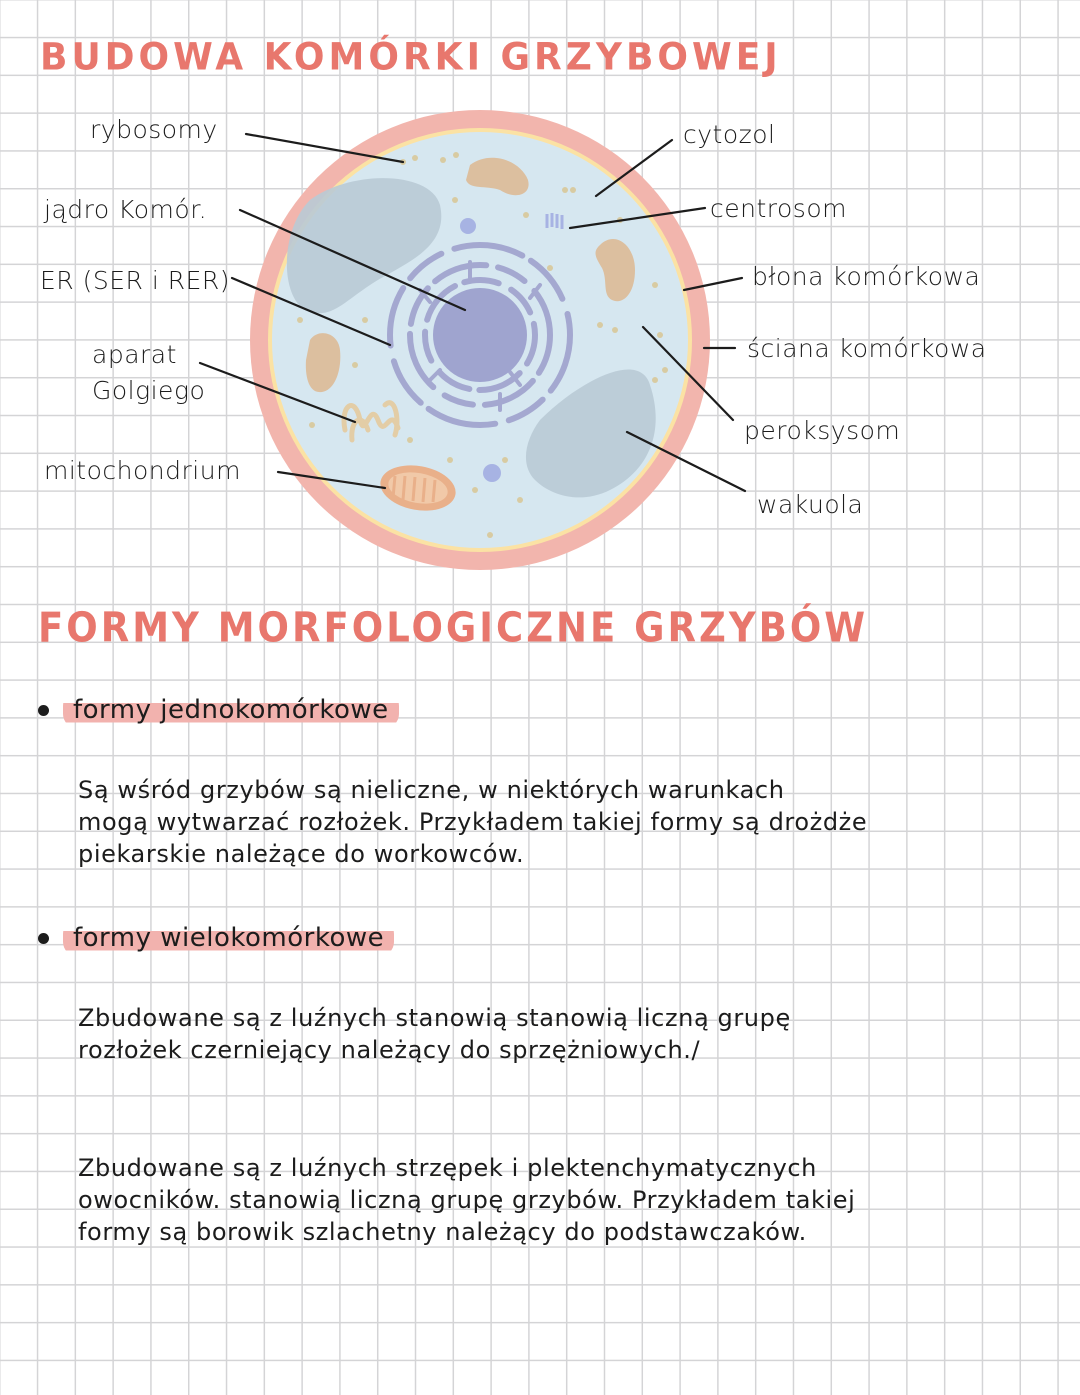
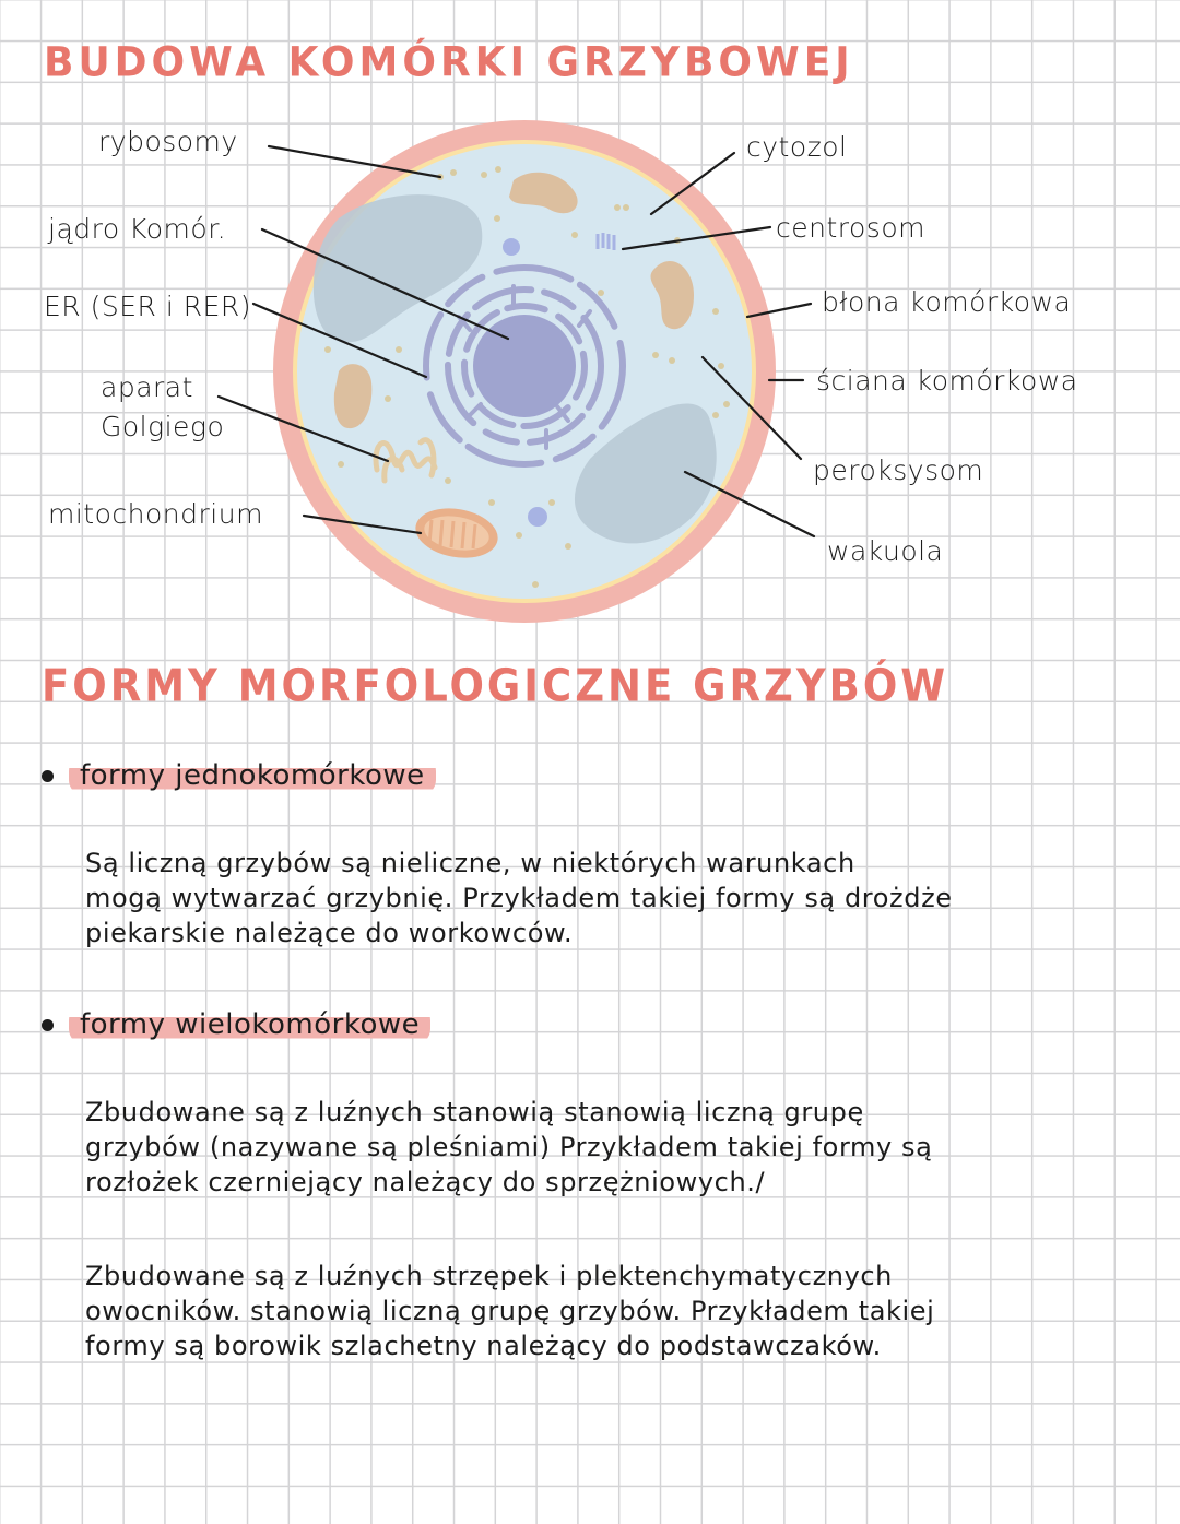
  BUDOWA KOMÓRKI GRZYBOWEJ
  rybosomy
  jądro Komór.
  ER (SER i RER)
  aparat
  Golgiego
  mitochondrium
  cytozol
  centrosom
  błona komórkowa
  ściana komórkowa
  peroksysom
  wakuola
  FORMY MORFOLOGICZNE GRZYBÓW
  formy jednokomórkowe
- Są wśród grzybów są nieliczne, w niektórych warunkach
+ Są liczną grzybów są nieliczne, w niektórych warunkach
- mogą wytwarzać rozłożek. Przykładem takiej formy są drożdże
+ mogą wytwarzać grzybnię. Przykładem takiej formy są drożdże
  piekarskie należące do workowców.
  formy wielokomórkowe
  Zbudowane są z luźnych stanowią stanowią liczną grupę
+ grzybów (nazywane są pleśniami) Przykładem takiej formy są
  rozłożek czerniejący należący do sprzężniowych./
  Zbudowane są z luźnych strzępek i plektenchymatycznych
  owocników. stanowią liczną grupę grzybów. Przykładem takiej
  formy są borowik szlachetny należący do podstawczaków.
